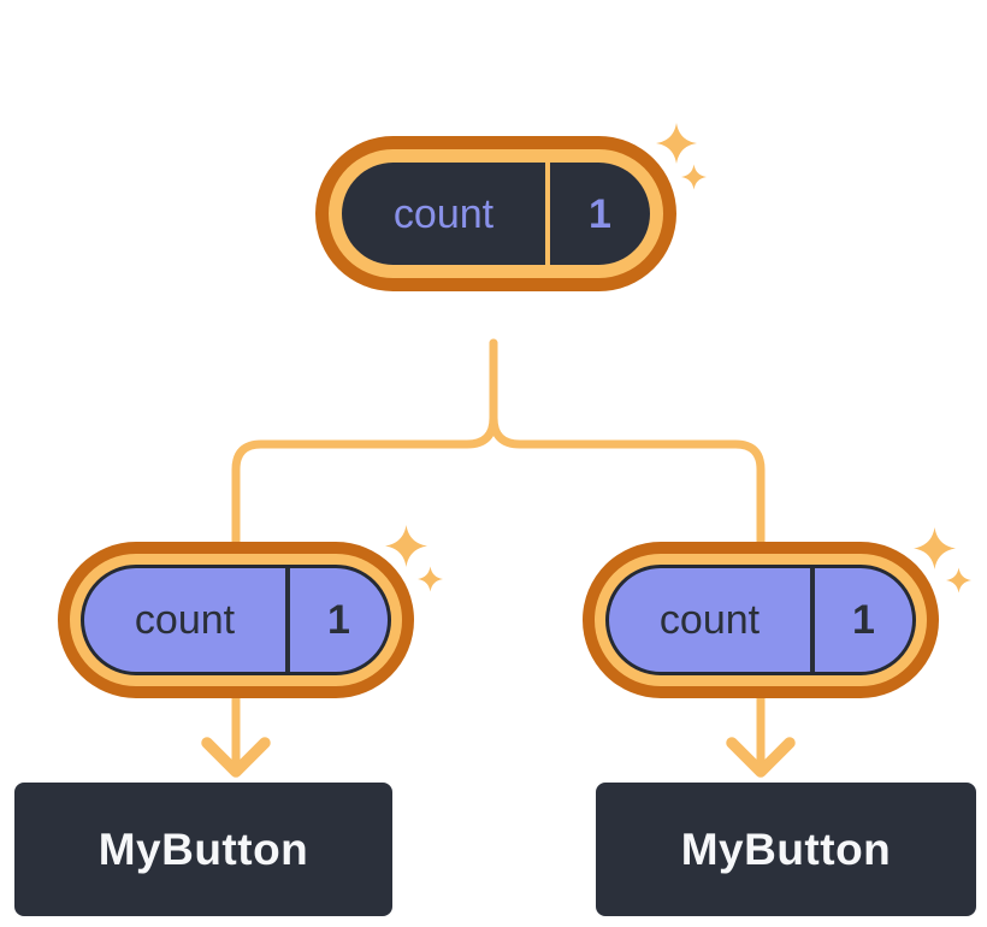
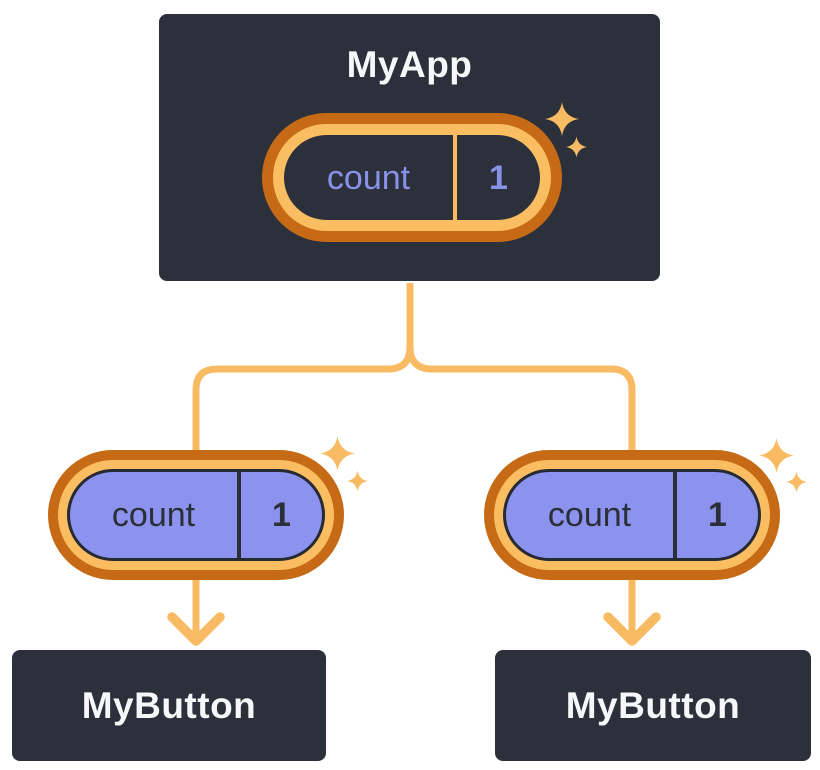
+ MyApp
  count
  1
  count
  1
  count
  1
  MyButton
  MyButton
